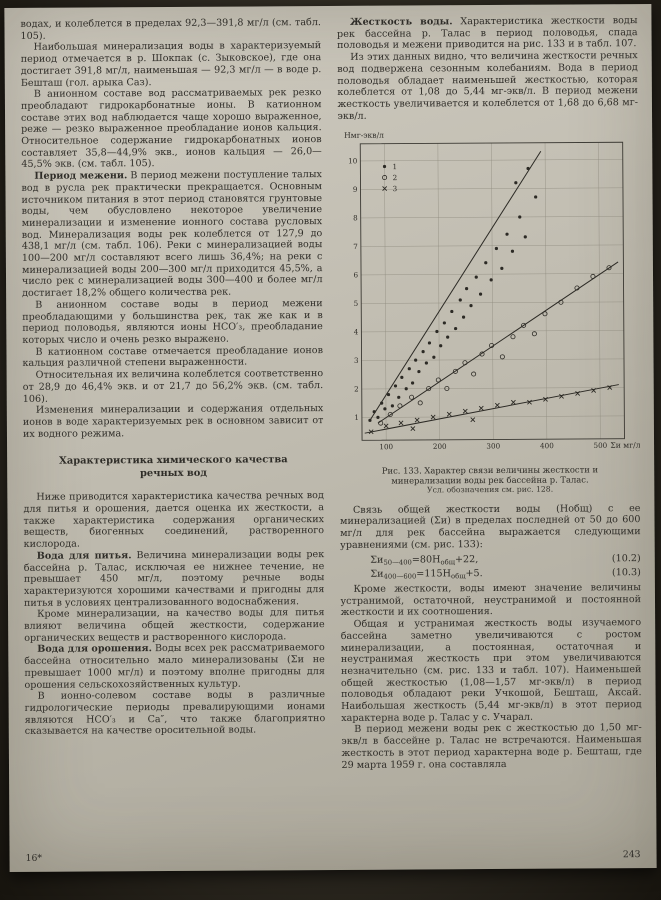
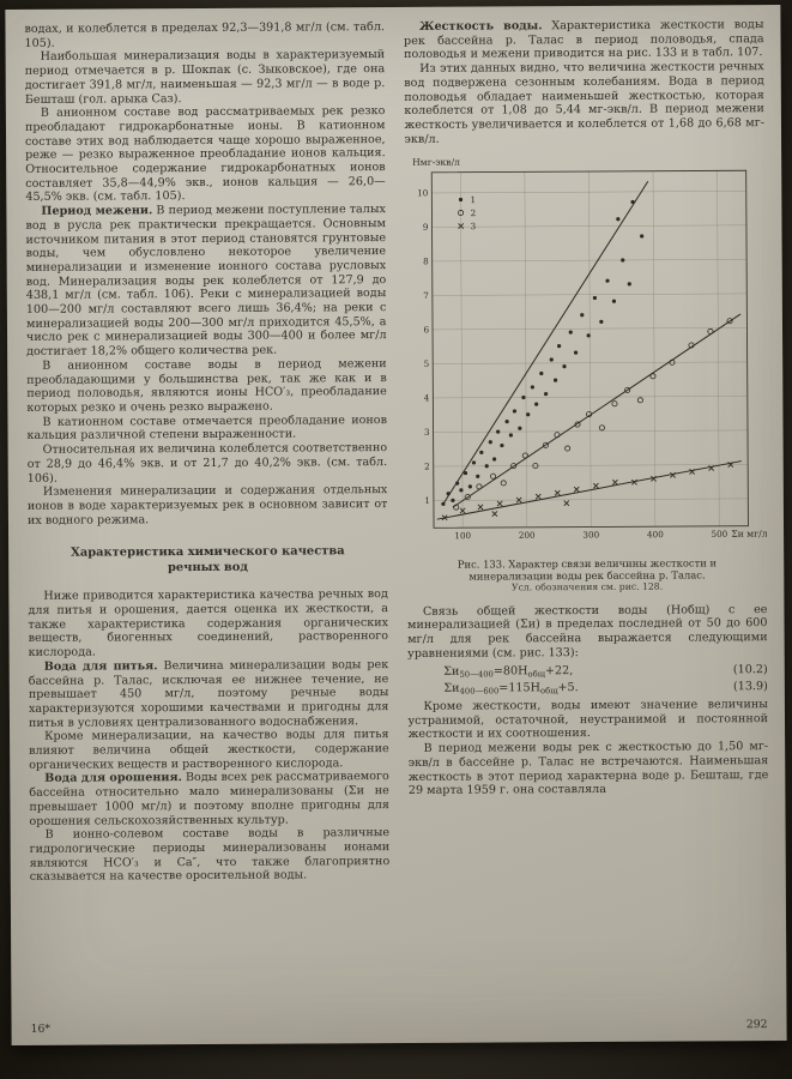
  водах, и колеблется в пределах 92,3—391,8 мг/л (см. табл. 105).
  Наибольшая минерализация воды в характеризуемый период отмечается в р. Шокпак (с. Зыковское), где она достигает 391,8 мг/л, наименьшая — 92,3 мг/л — в воде р. Бешташ (гол. арыка Саз).
  В анионном составе вод рассматриваемых рек резко преобладают гидрокарбонатные ионы. В катионном составе этих вод наблюдается чаще хорошо выраженное, реже — резко выраженное преобладание ионов кальция. Относительное содержание гидрокарбонатных ионов составляет 35,8—44,9% экв., ионов кальция — 26,0—45,5% экв. (см. табл. 105).
  Период межени. В период межени поступление талых вод в русла рек практически прекращается. Основным источником питания в этот период становятся грунтовые воды, чем обусловлено некоторое увеличение минерализации и изменение ионного состава русловых вод. Минерализация воды рек колеблется от 127,9 до 438,1 мг/л (см. табл. 106). Реки с минерализацией воды 100—200 мг/л составляют всего лишь 36,4%; на реки с минерализацией воды 200—300 мг/л приходится 45,5%, а число рек с минерализацией воды 300—400 и более мг/л достигает 18,2% общего количества рек.
- В анионном составе воды в период межени преобладающими у большинства рек, так же как и в период половодья, являются ионы НСО′₃, преобладание которых число и очень резко выражено.
+ В анионном составе воды в период межени преобладающими у большинства рек, так же как и в период половодья, являются ионы НСО′₃, преобладание которых резко и очень резко выражено.
  В катионном составе отмечается преобладание ионов кальция различной степени выраженности.
- Относительная их величина колеблется соответственно от 28,9 до 46,4% экв. и от 21,7 до 56,2% экв. (см. табл. 106).
+ Относительная их величина колеблется соответственно от 28,9 до 46,4% экв. и от 21,7 до 40,2% экв. (см. табл. 106).
  Изменения минерализации и содержания отдельных ионов в воде характеризуемых рек в основном зависит от их водного режима.
  Характеристика химического качества речных вод
  Ниже приводится характеристика качества речных вод для питья и орошения, дается оценка их жесткости, а также характеристика содержания органических веществ, биогенных соединений, растворенного кислорода.
  Вода для питья. Величина минерализации воды рек бассейна р. Талас, исключая ее нижнее течение, не превышает 450 мг/л, поэтому речные воды характеризуются хорошими качествами и пригодны для питья в условиях централизованного водоснабжения.
  Кроме минерализации, на качество воды для питья влияют величина общей жесткости, содержание органических веществ и растворенного кислорода.
  Вода для орошения. Воды всех рек рассматриваемого бассейна относительно мало минерализованы (Σи не превышает 1000 мг/л) и поэтому вполне пригодны для орошения сельскохозяйственных культур.
- В ионно-солевом составе воды в различные гидрологические периоды превалирующими ионами являются НСО′₃ и Са″, что также благоприятно сказывается на качестве оросительной воды.
+ В ионно-солевом составе воды в различные гидрологические периоды минерализованы ионами являются НСО′₃ и Са″, что также благоприятно сказывается на качестве оросительной воды.
  Жесткость воды. Характеристика жесткости воды рек бассейна р. Талас в период половодья, спада половодья и межени приводится на рис. 133 и в табл. 107.
  Из этих данных видно, что величина жесткости речных вод подвержена сезонным колебаниям. Вода в период половодья обладает наименьшей жесткостью, которая колеблется от 1,08 до 5,44 мг-экв/л. В период межени жесткость увеличивается и колеблется от 1,68 до 6,68 мг-экв/л.
  100
  200
  300
  400
  500
  1
  2
  3
  4
  5
  6
  7
  8
  9
  10
  Нмг-экв/л
  Σи мг/л
  1
  2
  3
  Рис. 133. Характер связи величины жесткости и минерализации воды рек бассейна р. Талас.
  Усл. обозначения см. рис. 128.
  Связь общей жесткости воды (Нобщ) с ее минерализацией (Σи) в пределах последней от 50 до 600 мг/л для рек бассейна выражается следующими уравнениями (см. рис. 133):
  Σи50—400=80Нобщ+22,
  (10.2)
  Σи400—600=115Нобщ+5.
- (10.3)
+ (13.9)
  Кроме жесткости, воды имеют значение величины устранимой, остаточной, неустранимой и постоянной жесткости и их соотношения.
- Общая и устранимая жесткость воды изучаемого бассейна заметно увеличиваются с ростом минерализации, а постоянная, остаточная и неустранимая жесткость при этом увеличиваются незначительно (см. рис. 133 и табл. 107). Наименьшей общей жесткостью (1,08—1,57 мг-экв/л) в период половодья обладают реки Учкошой, Бешташ, Аксай. Наибольшая жесткость (5,44 мг-экв/л) в этот период характерна воде р. Талас у с. Учарал.
  В период межени воды рек с жесткостью до 1,50 мг-экв/л в бассейне р. Талас не встречаются. Наименьшая жесткость в этот период характерна воде р. Бешташ, где 29 марта 1959 г. она составляла
  16*
- 243
+ 292
